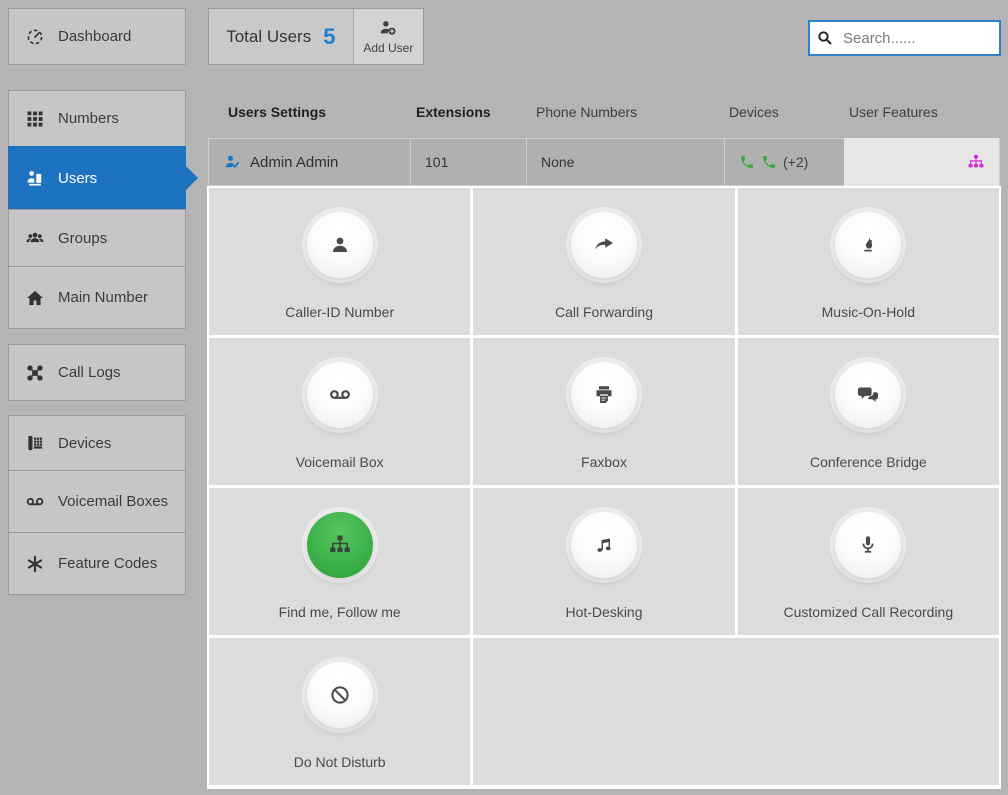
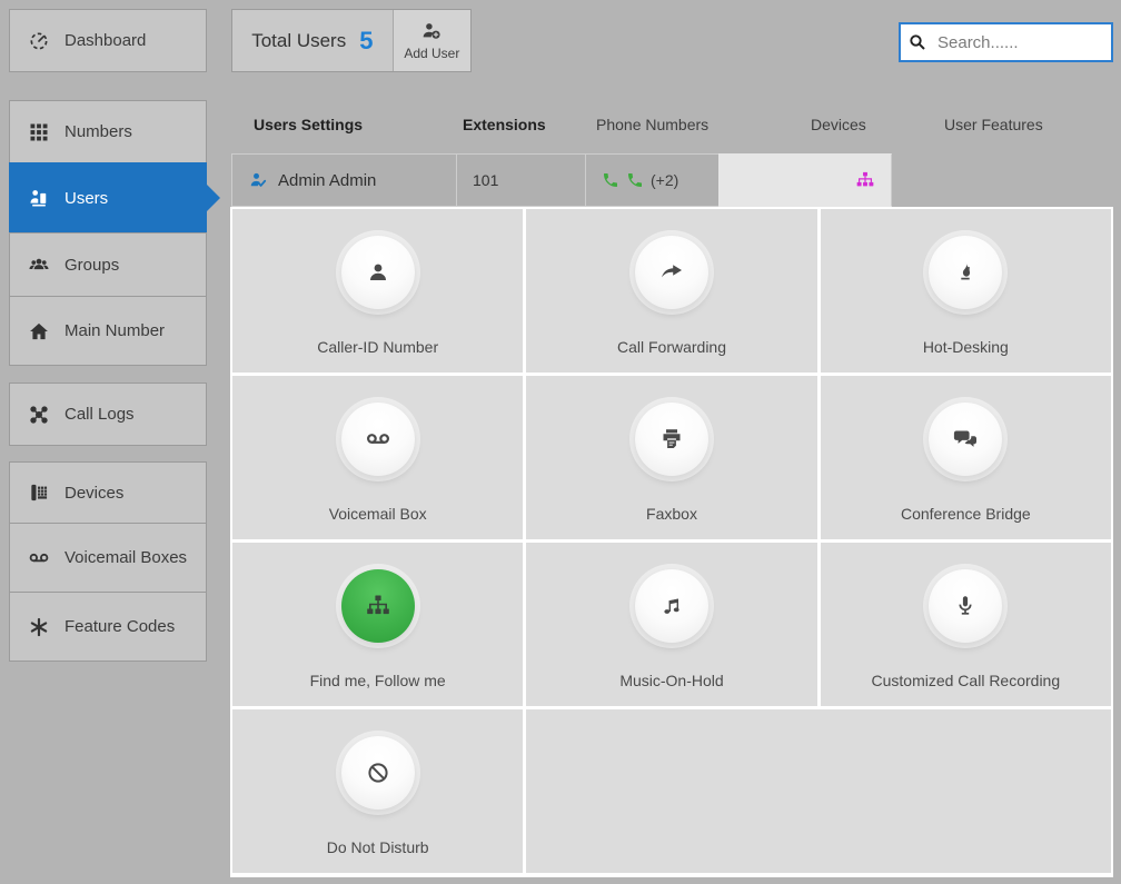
  Dashboard
  Numbers
  Users
  Groups
  Main Number
  Call Logs
  Devices
  Voicemail Boxes
  Feature Codes
  Total Users
  5
  Add User
  Search......
  Users Settings
  Extensions
  Phone Numbers
  Devices
  User Features
  Admin Admin
  101
- None
  (+2)
  Caller-ID Number
  Call Forwarding
- Music-On-Hold
+ Hot-Desking
  Voicemail Box
  Faxbox
  Conference Bridge
  Find me, Follow me
- Hot-Desking
+ Music-On-Hold
  Customized Call Recording
  Do Not Disturb
